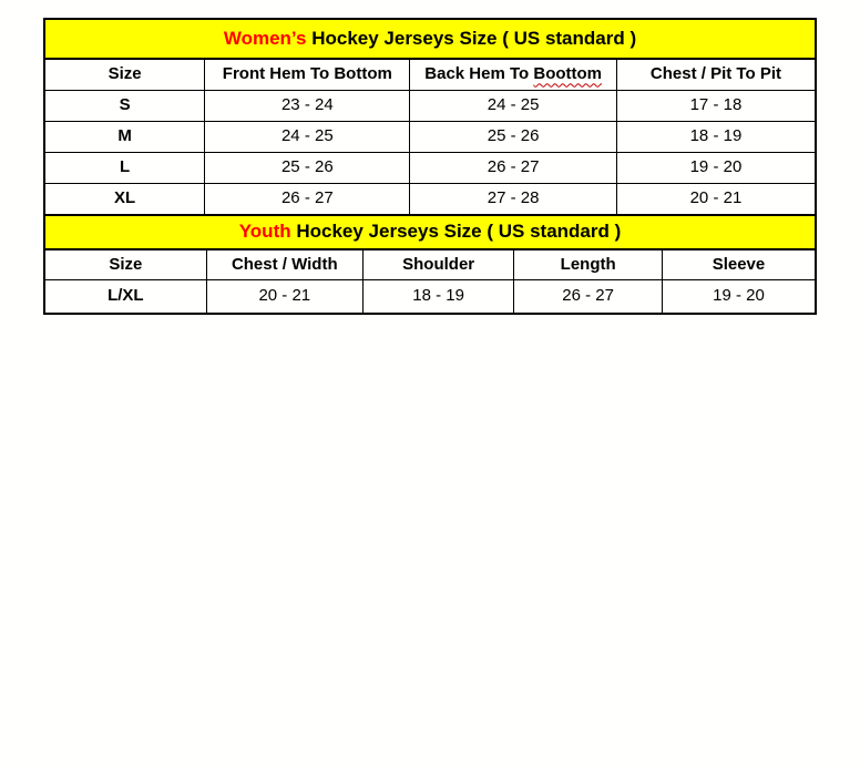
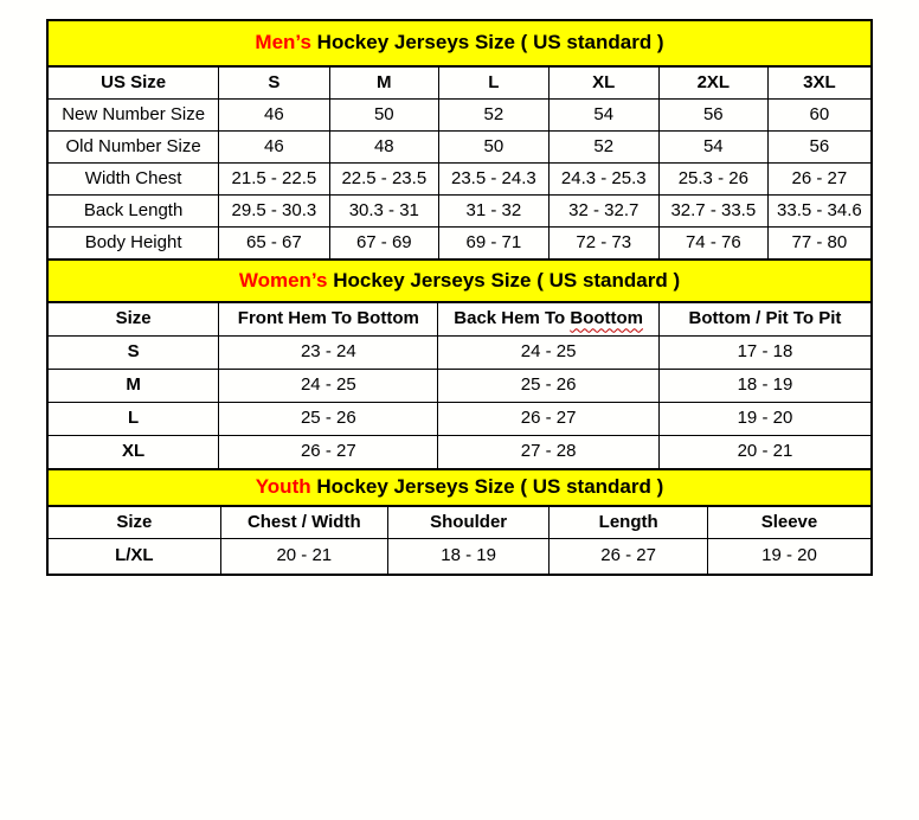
+ Men’s Hockey Jerseys Size ( US standard )
+ US Size	S	M	L	XL	2XL	3XL
+ New Number Size	46	50	52	54	56	60
+ Old Number Size	46	48	50	52	54	56
+ Width Chest	21.5 - 22.5	22.5 - 23.5	23.5 - 24.3	24.3 - 25.3	25.3 - 26	26 - 27
+ Back Length	29.5 - 30.3	30.3 - 31	31 - 32	32 - 32.7	32.7 - 33.5	33.5 - 34.6
+ Body Height	65 - 67	67 - 69	69 - 71	72 - 73	74 - 76	77 - 80
  Women’s Hockey Jerseys Size ( US standard )
- Size	Front Hem To Bottom	Back Hem To Boottom	Chest / Pit To Pit
+ Size	Front Hem To Bottom	Back Hem To Boottom	Bottom / Pit To Pit
  S	23 - 24	24 - 25	17 - 18
  M	24 - 25	25 - 26	18 - 19
  L	25 - 26	26 - 27	19 - 20
  XL	26 - 27	27 - 28	20 - 21
  Youth Hockey Jerseys Size ( US standard )
  Size	Chest / Width	Shoulder	Length	Sleeve
  L/XL	20 - 21	18 - 19	26 - 27	19 - 20
